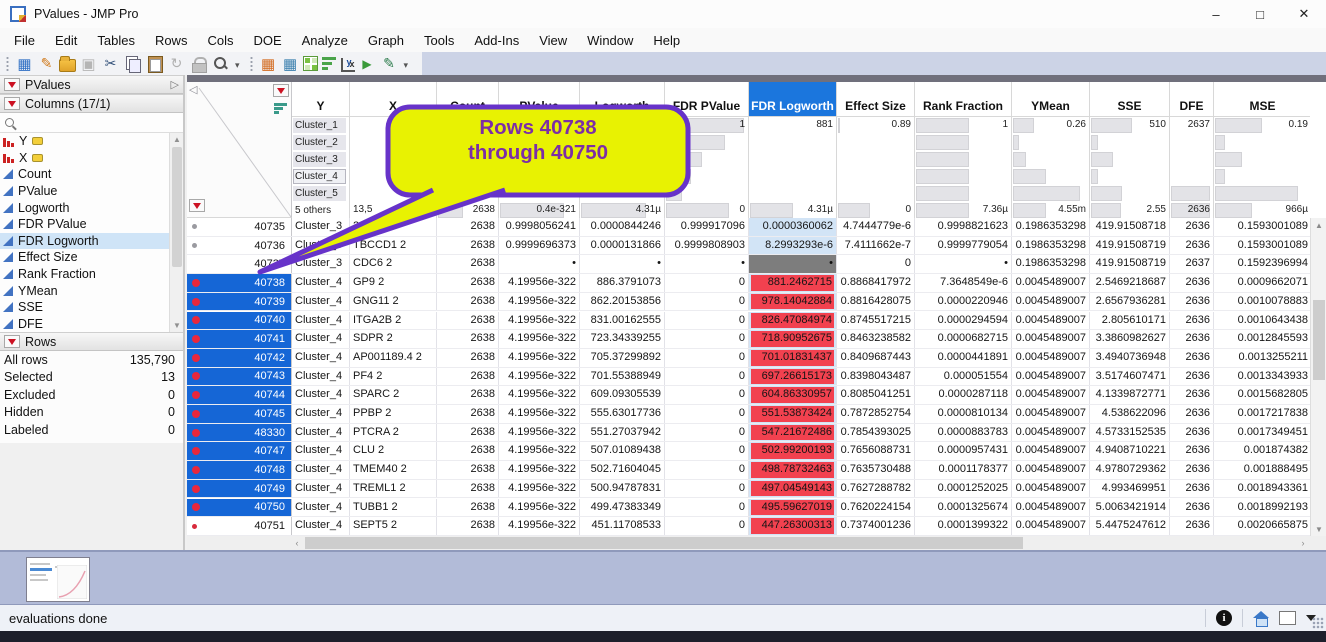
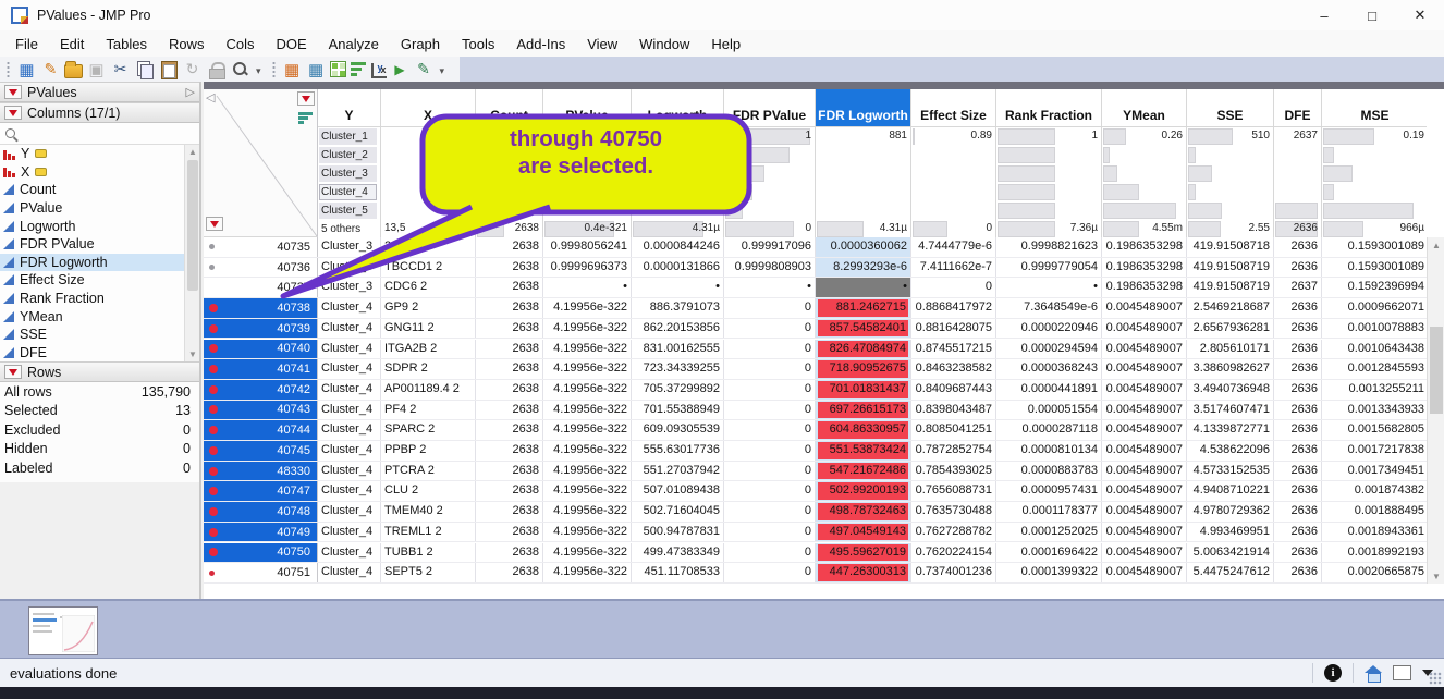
  PValues - JMP Pro
  –
  □
  ✕
  File
  Edit
  Tables
  Rows
  Cols
  DOE
  Analyze
  Graph
  Tools
  Add-Ins
  View
  Window
  Help
  ▾
  ▾
  PValues
  ▷
  Columns (17/1)
  ▲
  ▼
  Y
  X
  Count
  PValue
  Logworth
  FDR PValue
  FDR Logworth
  Effect Size
  Rank Fraction
  YMean
  SSE
  DFE
  Rows
  All rows
  135,790
  Selected
  13
  Excluded
  0
  Hidden
  0
  Labeled
  0
  ◁
  Y
  X
  FDR PValue
  FDR Logworth
  Effect Size
  Rank Fraction
  YMean
  SSE
  DFE
  MSE
  Cluster_1
  Cluster_2
  Cluster_3
  Cluster_4
  Cluster_5
  5 others
  13,5
  2638
  0.4e-321
  4.31µ
  1
  0
  881
  4.31µ
  0.89
  0
  1
  7.36µ
  0.26
  4.55m
  510
  2.55
  2637
  2636
  0.19
  966µ
  40735
  Cluster_3
  2638
  0.9998056241
  0.0000844246
  0.999917096
  0.0000360062
  4.7444779e-6
  0.9998821623
  0.1986353298
  419.91508718
  2636
  0.1593001089
  40736
  TBCCD1 2
  2638
  0.9999696373
  0.0000131866
  0.9999808903
  8.2993293e-6
  7.4111662e-7
  0.9999779054
  0.1986353298
  419.91508719
  2636
  0.1593001089
  Cluster_3
  CDC6 2
  2638
  •
  •
  •
  •
  0
  •
  0.1986353298
  419.91508719
  2637
  0.1592396994
  40738
  Cluster_4
  GP9 2
  2638
  4.19956e-322
  886.3791073
  0
  881.2462715
  0.8868417972
  7.3648549e-6
  0.0045489007
  2.5469218687
  2636
  0.0009662071
  40739
  Cluster_4
  GNG11 2
  2638
  4.19956e-322
  862.20153856
  0
- 978.14042884
+ 857.54582401
  0.8816428075
  0.0000220946
  0.0045489007
  2.6567936281
  2636
  0.0010078883
  40740
  Cluster_4
  ITGA2B 2
  2638
  4.19956e-322
  831.00162555
  0
  826.47084974
  0.8745517215
  0.0000294594
  0.0045489007
  2.805610171
  2636
  0.0010643438
  40741
  Cluster_4
  SDPR 2
  2638
  4.19956e-322
  723.34339255
  0
  718.90952675
  0.8463238582
- 0.0000682715
+ 0.0000368243
  0.0045489007
  3.3860982627
  2636
  0.0012845593
  40742
  Cluster_4
  AP001189.4 2
  2638
  4.19956e-322
  705.37299892
  0
  701.01831437
  0.8409687443
  0.0000441891
  0.0045489007
  3.4940736948
  2636
  0.0013255211
  40743
  Cluster_4
  PF4 2
  2638
  4.19956e-322
  701.55388949
  0
  697.26615173
  0.8398043487
  0.000051554
  0.0045489007
  3.5174607471
  2636
  0.0013343933
  40744
  Cluster_4
  SPARC 2
  2638
  4.19956e-322
  609.09305539
  0
  604.86330957
  0.8085041251
  0.0000287118
  0.0045489007
  4.1339872771
  2636
  0.0015682805
  40745
  Cluster_4
  PPBP 2
  2638
  4.19956e-322
  555.63017736
  0
  551.53873424
  0.7872852754
  0.0000810134
  0.0045489007
  4.538622096
  2636
  0.0017217838
  48330
  Cluster_4
  PTCRA 2
  2638
  4.19956e-322
  551.27037942
  0
  547.21672486
  0.7854393025
  0.0000883783
  0.0045489007
  4.5733152535
  2636
  0.0017349451
  40747
  Cluster_4
  CLU 2
  2638
  4.19956e-322
  507.01089438
  0
  502.99200193
  0.7656088731
  0.0000957431
  0.0045489007
  4.9408710221
  2636
  0.001874382
  40748
  Cluster_4
  TMEM40 2
  2638
  4.19956e-322
  502.71604045
  0
  498.78732463
  0.7635730488
  0.0001178377
  0.0045489007
  4.9780729362
  2636
  0.001888495
  40749
  Cluster_4
  TREML1 2
  2638
  4.19956e-322
  500.94787831
  0
  497.04549143
  0.7627288782
  0.0001252025
  0.0045489007
  4.993469951
  2636
  0.0018943361
  40750
  Cluster_4
  TUBB1 2
  2638
  4.19956e-322
  499.47383349
  0
  495.59627019
  0.7620224154
- 0.0001325674
+ 0.0001696422
  0.0045489007
  5.0063421914
  2636
  0.0018992193
  40751
  Cluster_4
  SEPT5 2
  2638
  4.19956e-322
  451.11708533
  0
  447.26300313
  0.7374001236
  0.0001399322
  0.0045489007
  5.4475247612
  2636
  0.0020665875
  ▲
  ▼
- ‹
- ›
- Rows 40738
  through 40750
+ are selected.
  evaluations done
  i
